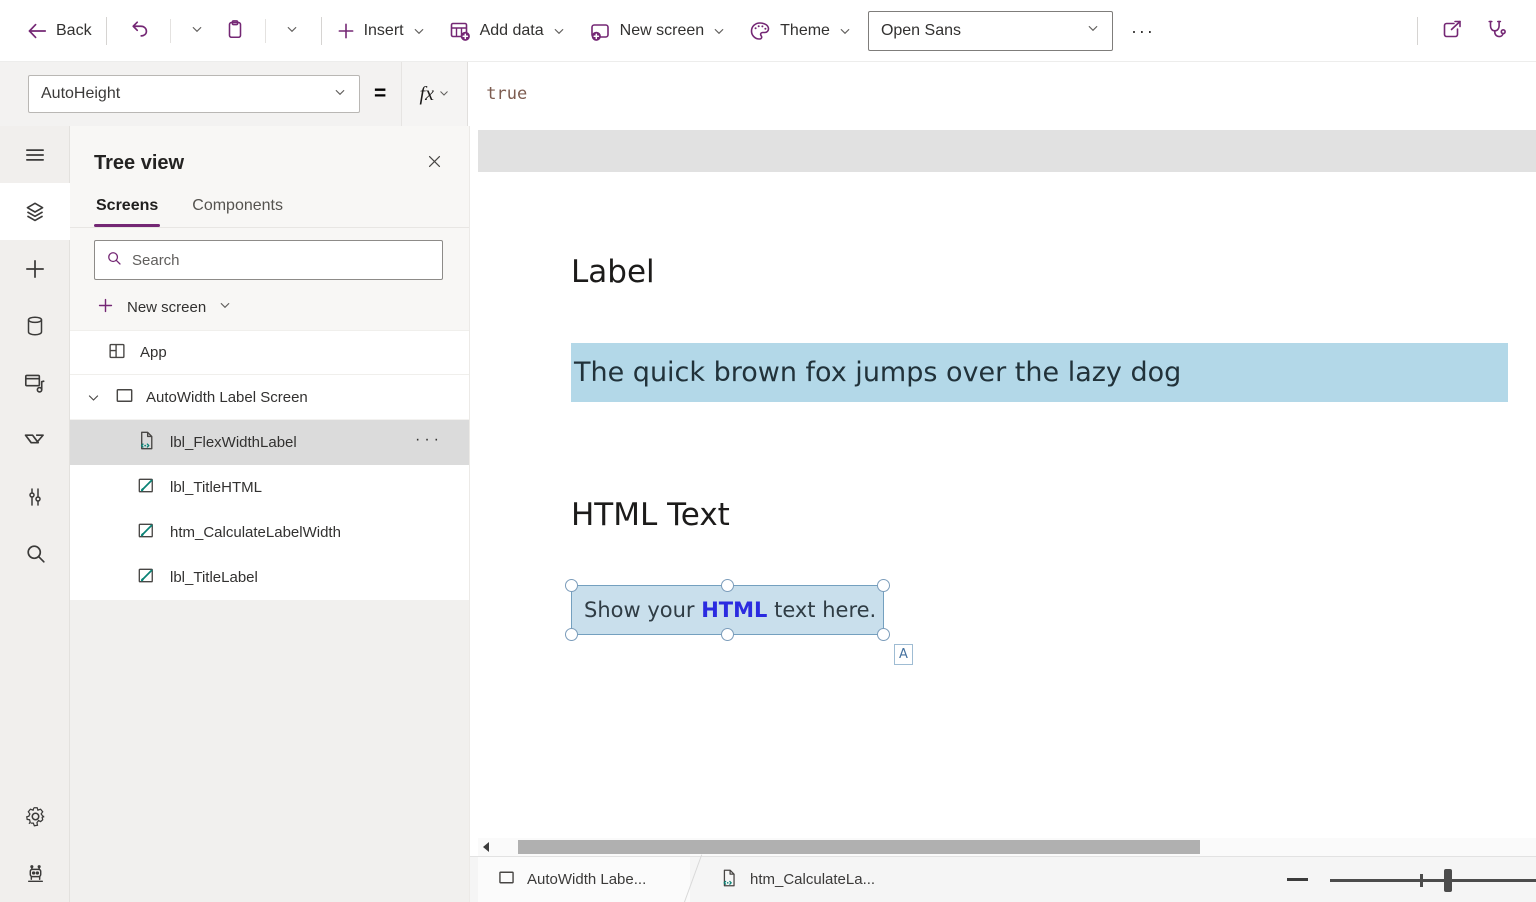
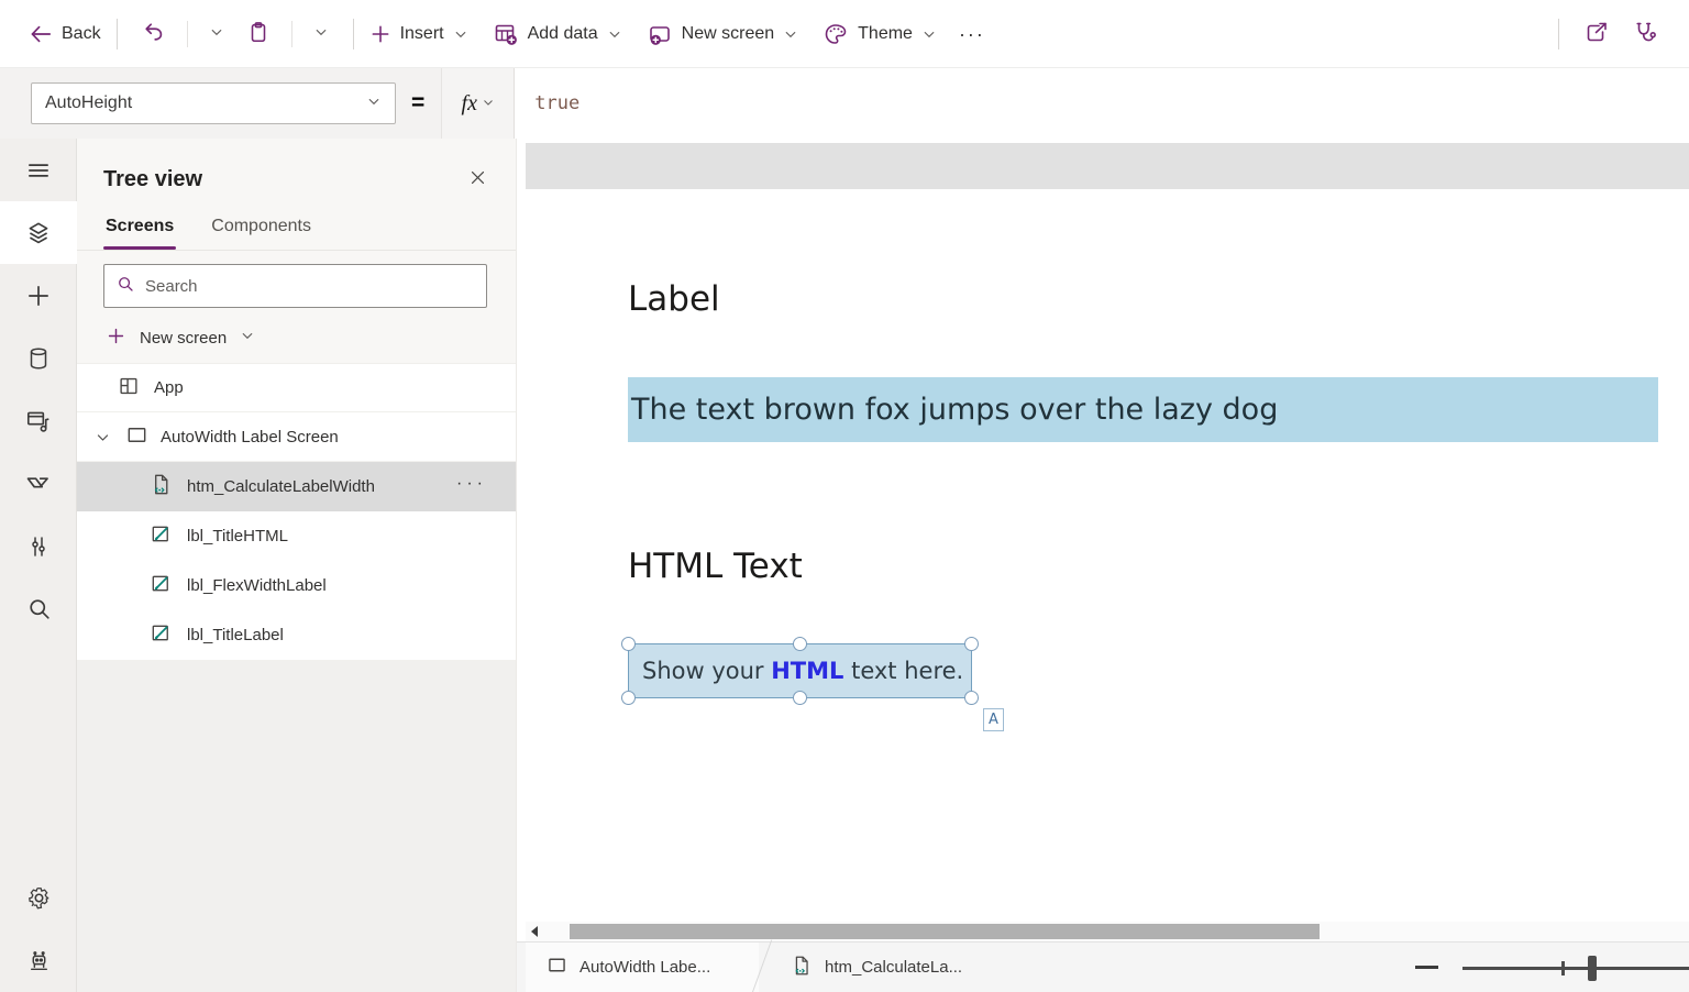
  Back
  Insert
  Add data
  New screen
  Theme
- Open Sans
  ···
  AutoHeight
  =
  fx
  true
  Tree view
  Screens
  Components
  Search
  New screen
  App
  AutoWidth Label Screen
- lbl_FlexWidthLabel
+ htm_CalculateLabelWidth
  ···
  lbl_TitleHTML
- htm_CalculateLabelWidth
+ lbl_FlexWidthLabel
  lbl_TitleLabel
  Label
- The quick brown fox jumps over the lazy dog
+ The text brown fox jumps over the lazy dog
  HTML Text
  Show your
  HTML
  text here.
  A
  AutoWidth Labe...
  htm_CalculateLa...
